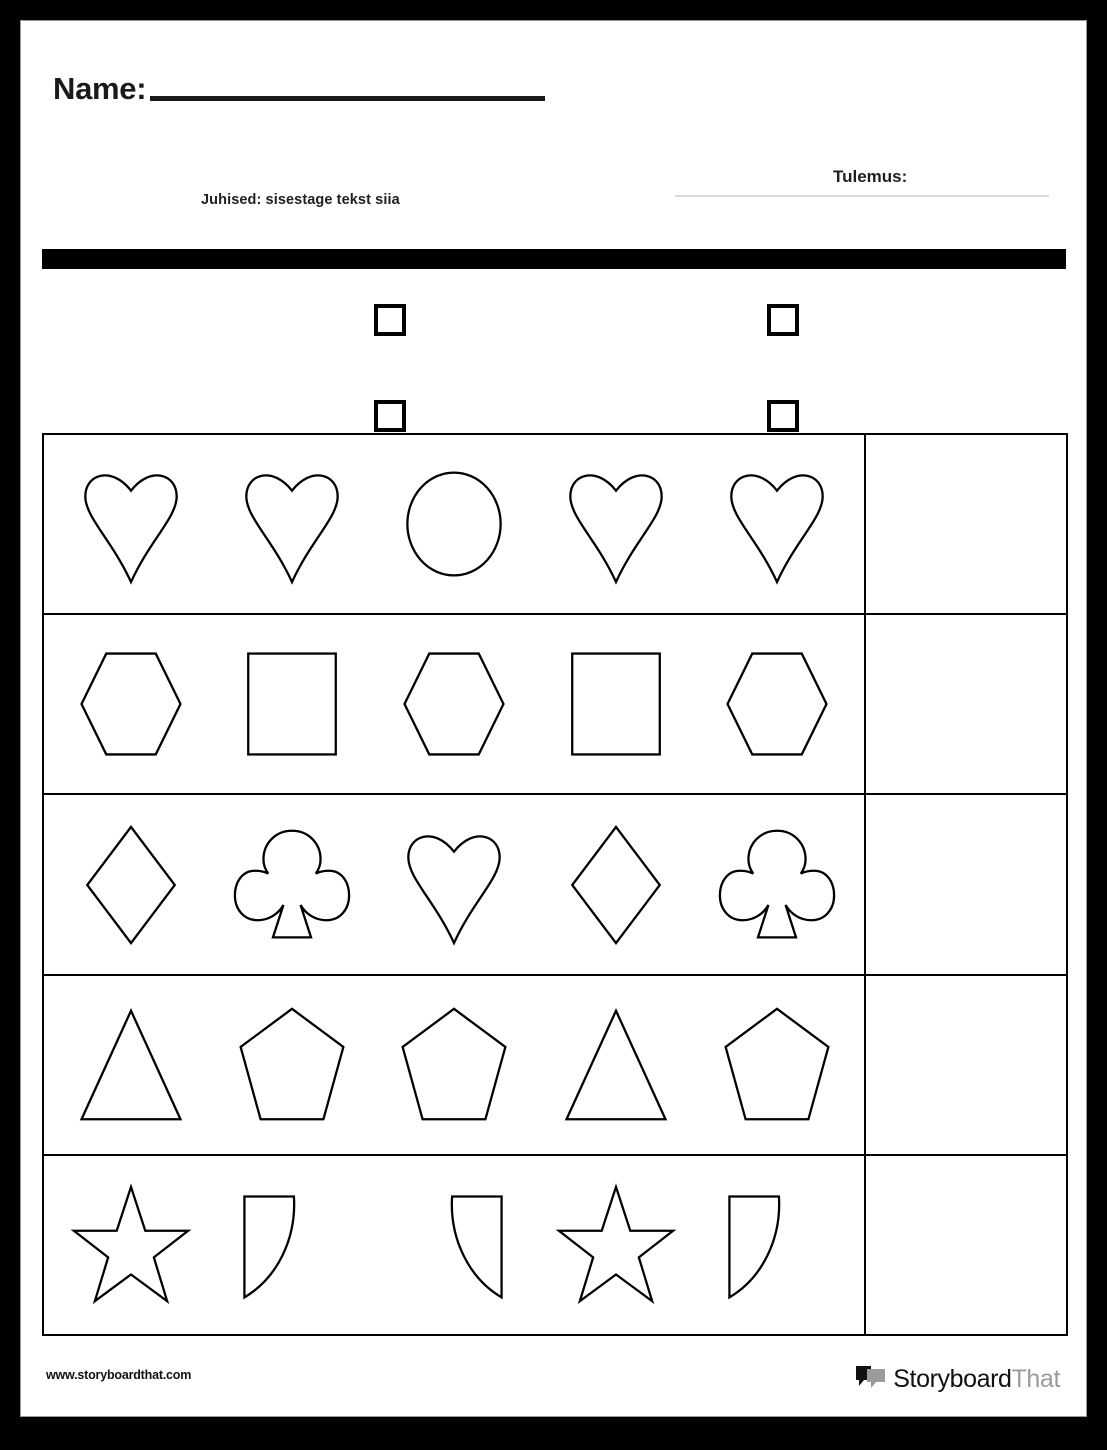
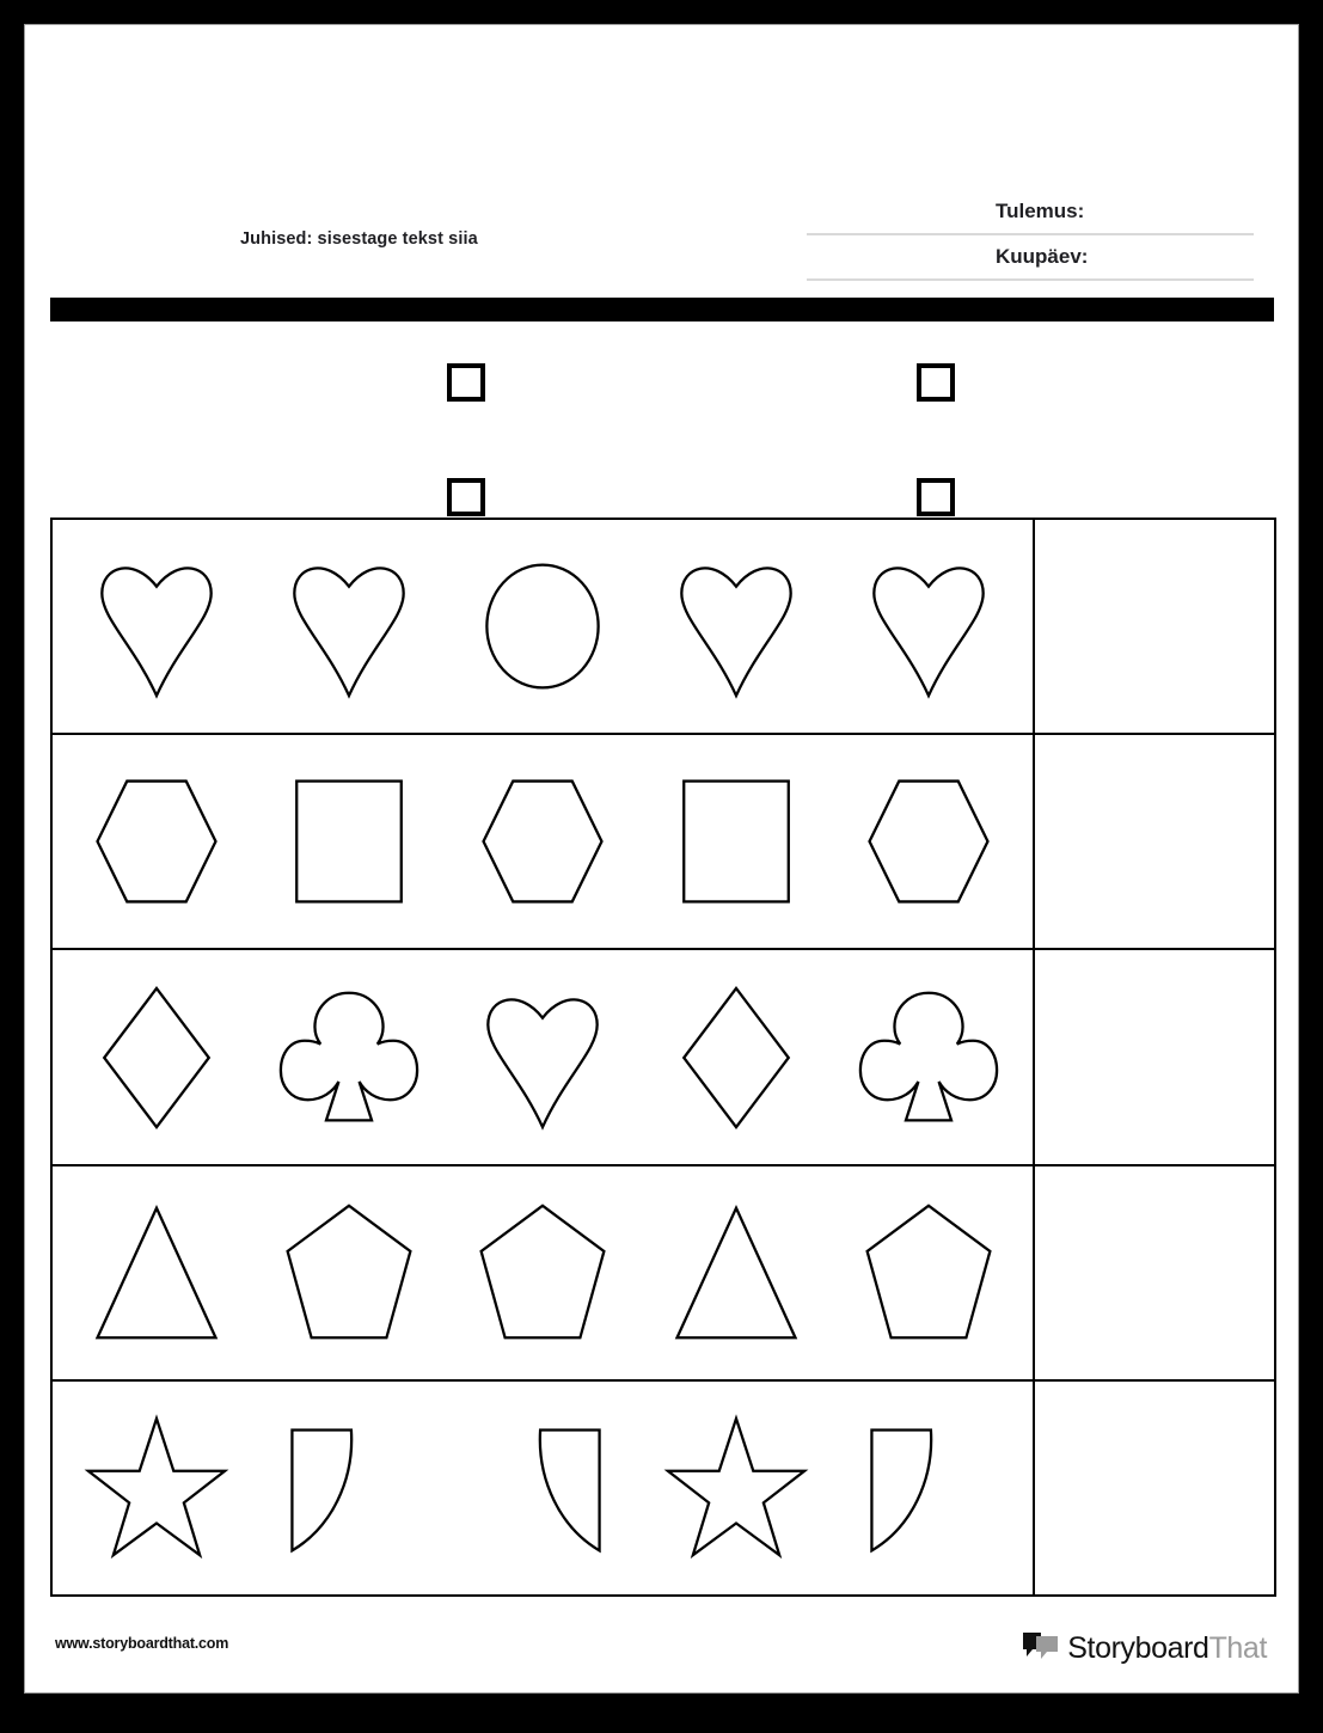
- Name:
  Juhised: sisestage tekst siia
  Tulemus:
+ Kuupäev:
  www.storyboardthat.com
  StoryboardThat
